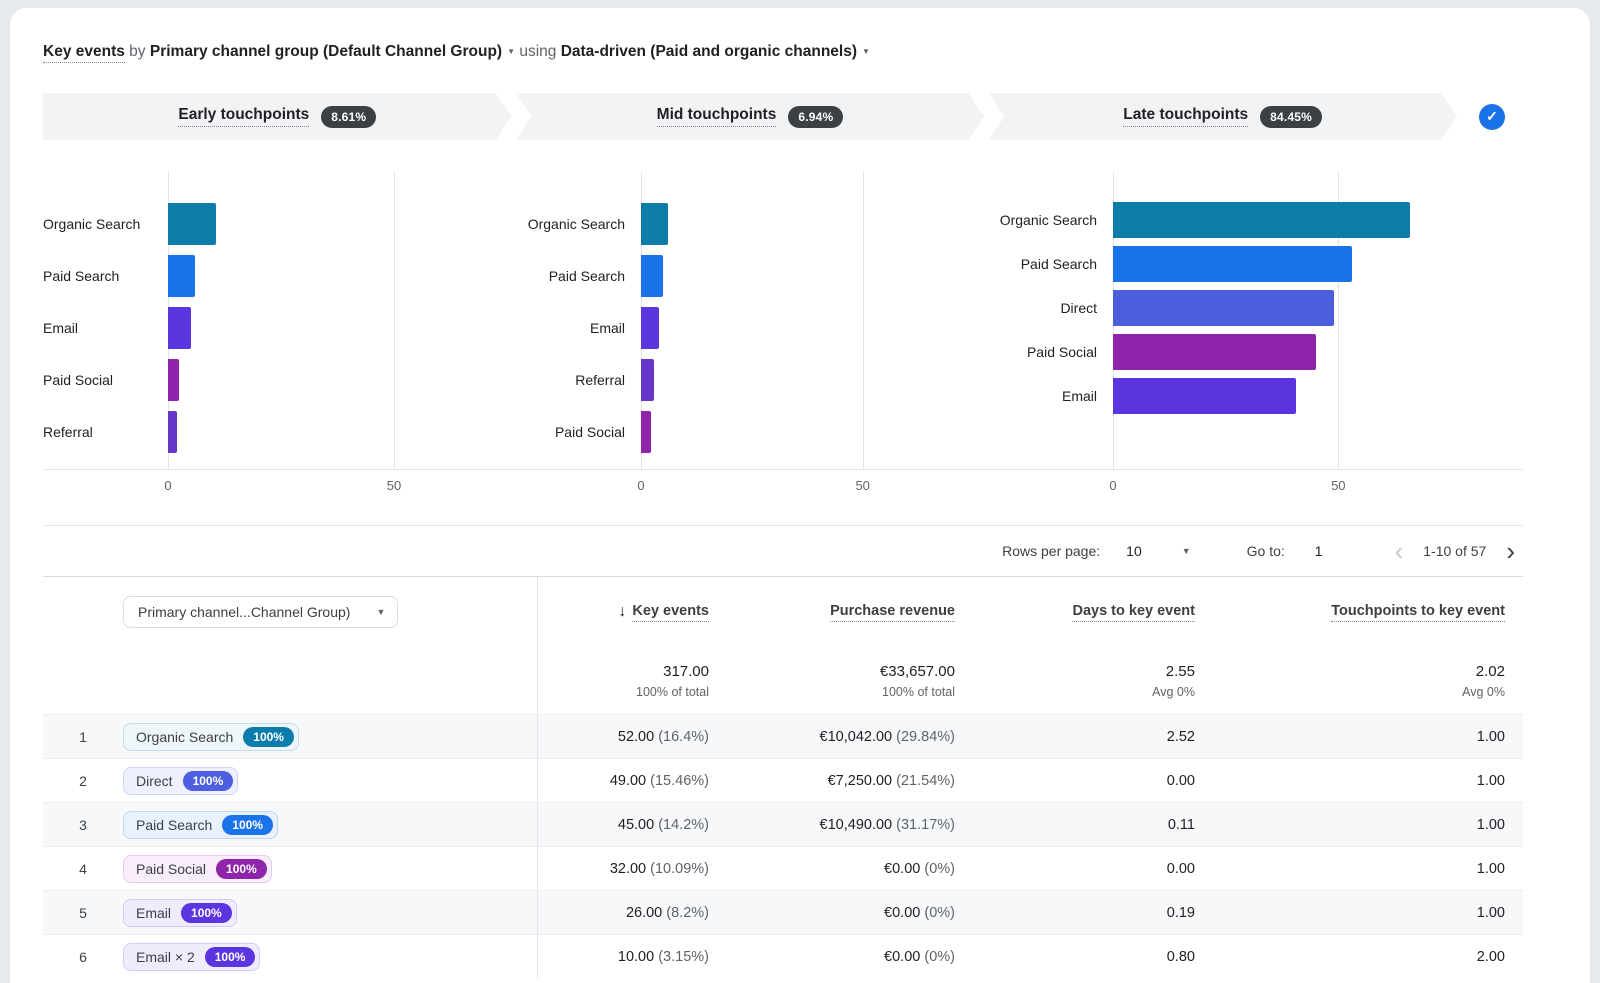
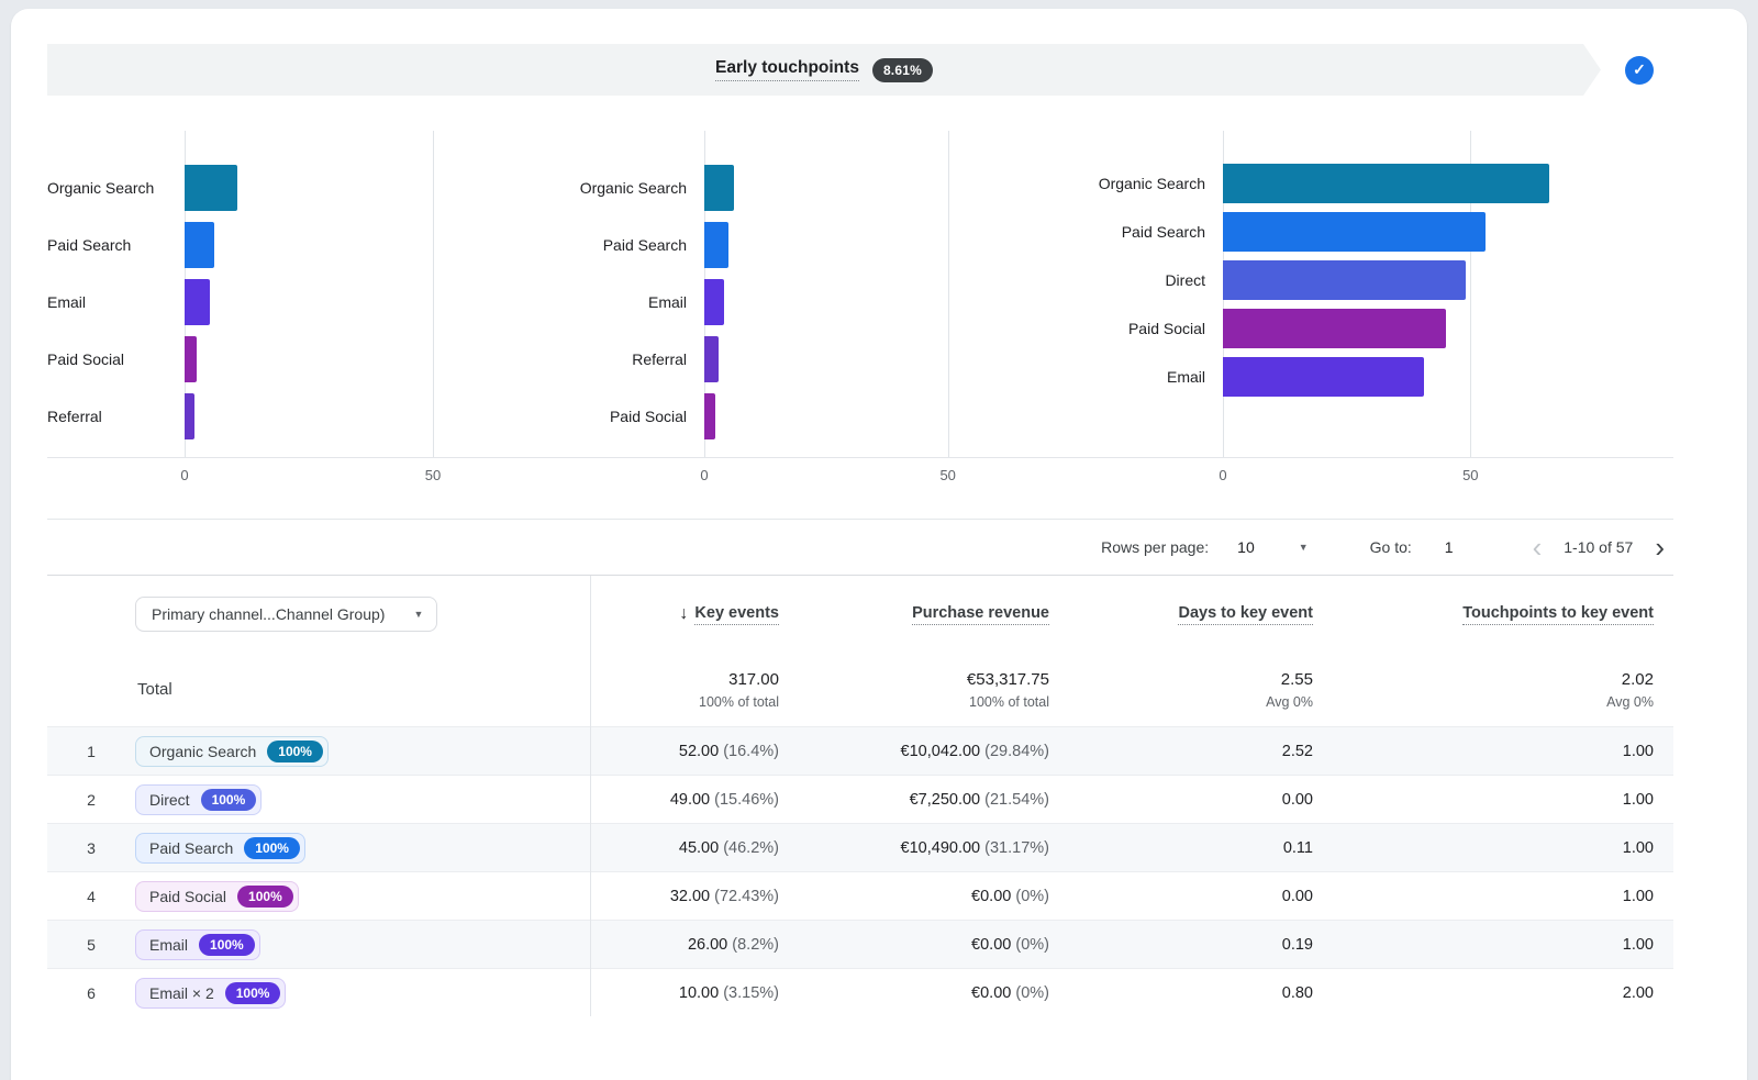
- Key events by Primary channel group (Default Channel Group) ▼ using Data-driven (Paid and organic channels) ▼
  Early touchpoints
  8.61%
- Mid touchpoints
- 6.94%
- Late touchpoints
- 84.45%
  ✓
  Organic Search
  Paid Search
  Email
  Paid Social
  Referral
  0
  50
  Organic Search
  Paid Search
  Email
  Referral
  Paid Social
  0
  50
  Organic Search
  Paid Search
  Direct
  Paid Social
  Email
  0
  50
  Rows per page:
  10
  ▼
  Go to:
  1
  ‹
  1-10 of 57
  ›
  Primary channel...Channel Group)
  ▼
  ↓
  Key events
  Purchase revenue
  Days to key event
  Touchpoints to key event
+ Total
  317.00
  100% of total
- €33,657.00
+ €53,317.75
  100% of total
  2.55
  Avg 0%
  2.02
  Avg 0%
  1
  Organic Search
  100%
  52.00 (16.4%)
  €10,042.00 (29.84%)
  2.52
  1.00
  2
  Direct
  100%
  49.00 (15.46%)
  €7,250.00 (21.54%)
  0.00
  1.00
  3
  Paid Search
  100%
- 45.00 (14.2%)
+ 45.00 (46.2%)
  €10,490.00 (31.17%)
  0.11
  1.00
  4
  Paid Social
  100%
- 32.00 (10.09%)
+ 32.00 (72.43%)
  €0.00 (0%)
  0.00
  1.00
  5
  Email
  100%
  26.00 (8.2%)
  €0.00 (0%)
  0.19
  1.00
  6
  Email × 2
  100%
  10.00 (3.15%)
  €0.00 (0%)
  0.80
  2.00
